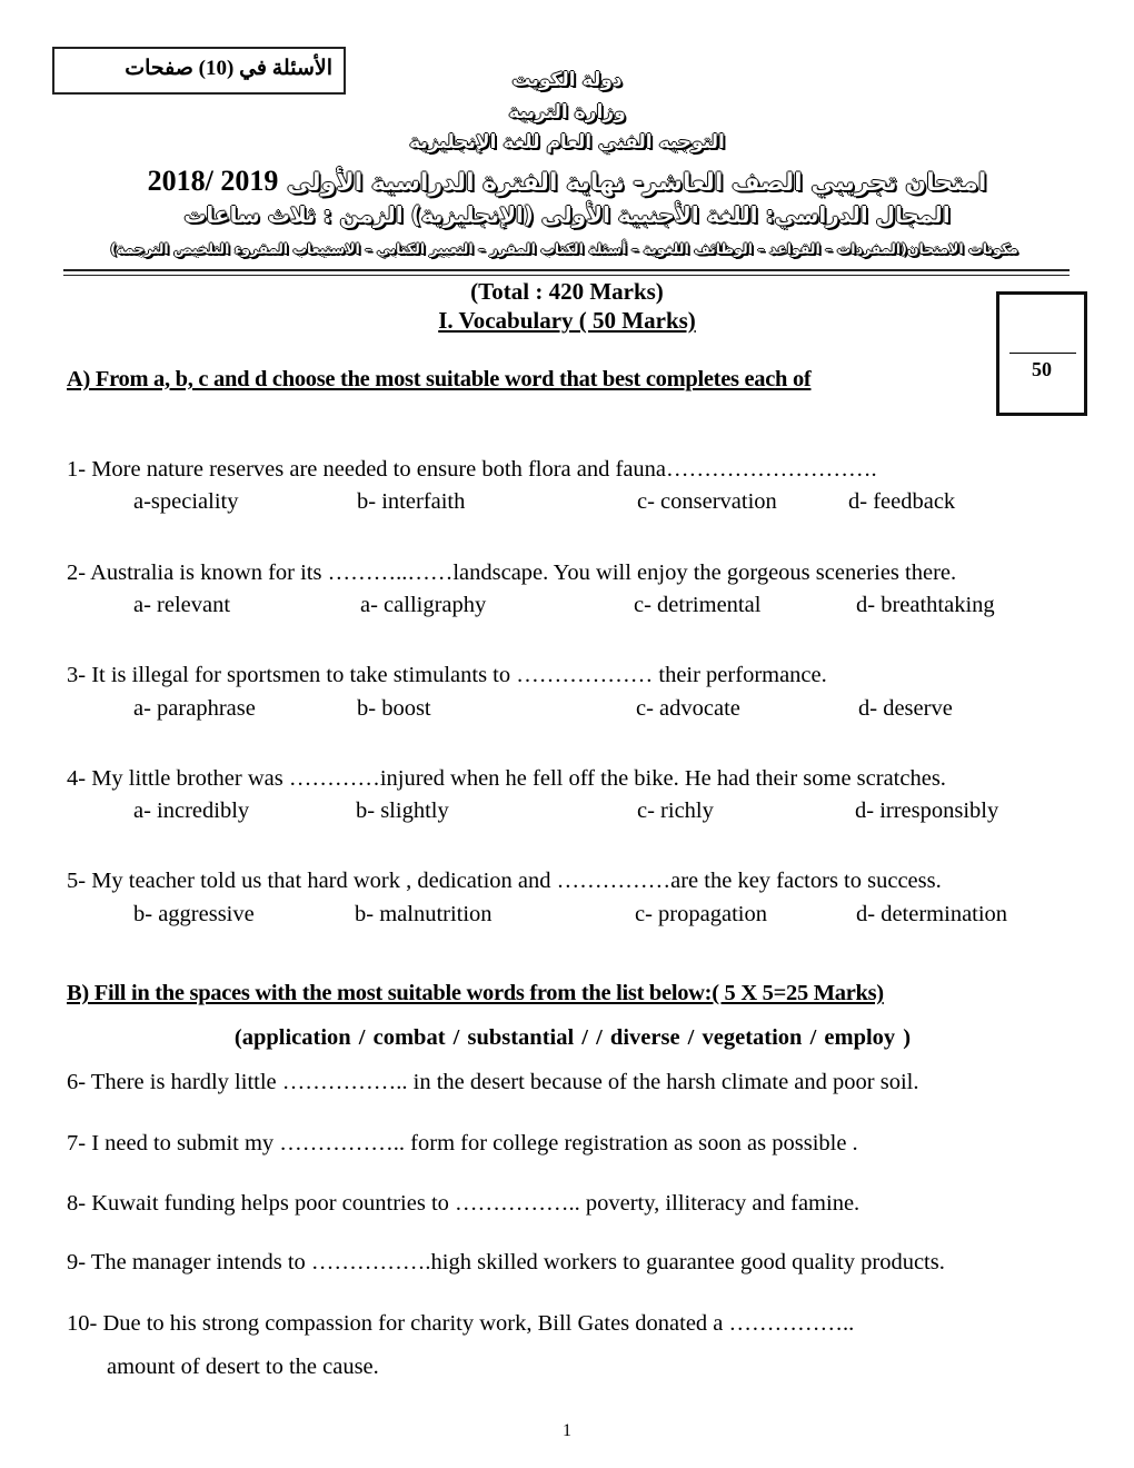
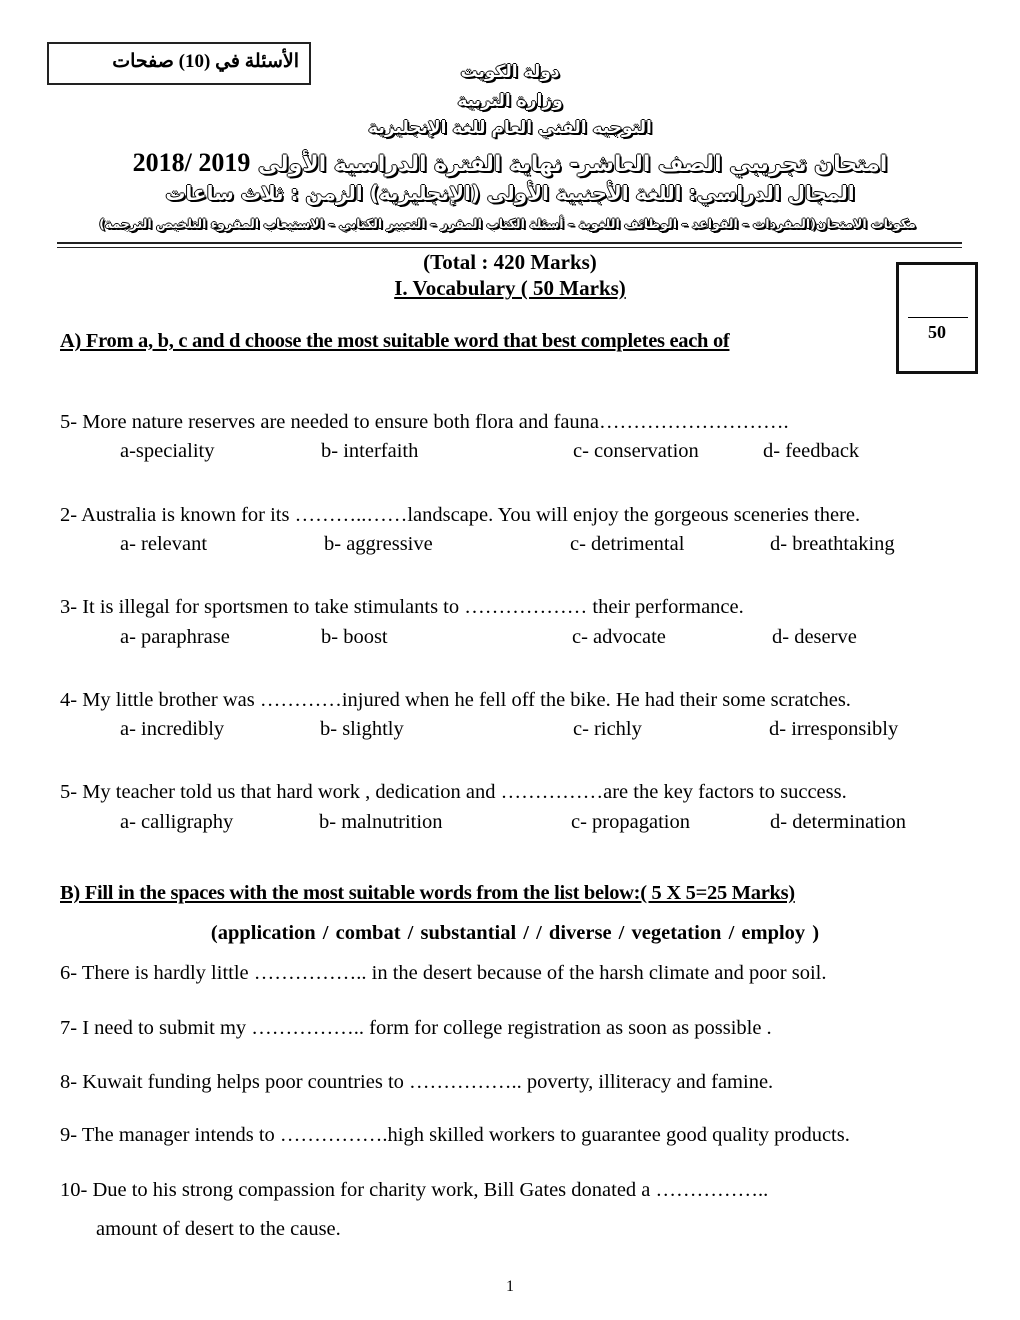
  الأسئلة في (10) صفحات
  دولة الكويت
  وزارة التربية
  التوجيه الفني العام للغة الإنجليزية
  امتحان تجريبي الصف العاشر- نهاية الفترة الدراسية الأولى 2019 /2018
  المجال الدراسي: اللغة الأجنبية الأولى (الإنجليزية) الزمن : ثلاث ساعات
  مكونات الامتحان(المفردات – القواعد – الوظائف اللغوية – أسئلة الكتاب المقرر – التعبير الكتابي – الاستيعاب المقروء التلخيص الترجمة)
  (Total : 420 Marks)
  I. Vocabulary ( 50 Marks)
  50
  A) From a, b, c and d choose the most suitable word that best completes each of
- 1- More nature reserves are needed to ensure both flora and fauna……………………….
+ 5- More nature reserves are needed to ensure both flora and fauna……………………….
  a-speciality
  b- interfaith
  c- conservation
  d- feedback
  2- Australia is known for its ………..……landscape. You will enjoy the gorgeous sceneries there.
  a- relevant
- a- calligraphy
+ b- aggressive
  c- detrimental
  d- breathtaking
  3- It is illegal for sportsmen to take stimulants to ……………… their performance.
  a- paraphrase
  b- boost
  c- advocate
  d- deserve
  4- My little brother was …………injured when he fell off the bike. He had their some scratches.
  a- incredibly
  b- slightly
  c- richly
  d- irresponsibly
  5- My teacher told us that hard work , dedication and ……………are the key factors to success.
- b- aggressive
+ a- calligraphy
  b- malnutrition
  c- propagation
  d- determination
  B) Fill in the spaces with the most suitable words from the list below:( 5 X 5=25 Marks)
  (application / combat / substantial / / diverse / vegetation / employ )
  6- There is hardly little …………….. in the desert because of the harsh climate and poor soil.
  7- I need to submit my …………….. form for college registration as soon as possible .
  8- Kuwait funding helps poor countries to …………….. poverty, illiteracy and famine.
  9- The manager intends to …………….high skilled workers to guarantee good quality products.
  10- Due to his strong compassion for charity work, Bill Gates donated a ……………..
  amount of desert to the cause.
  1
